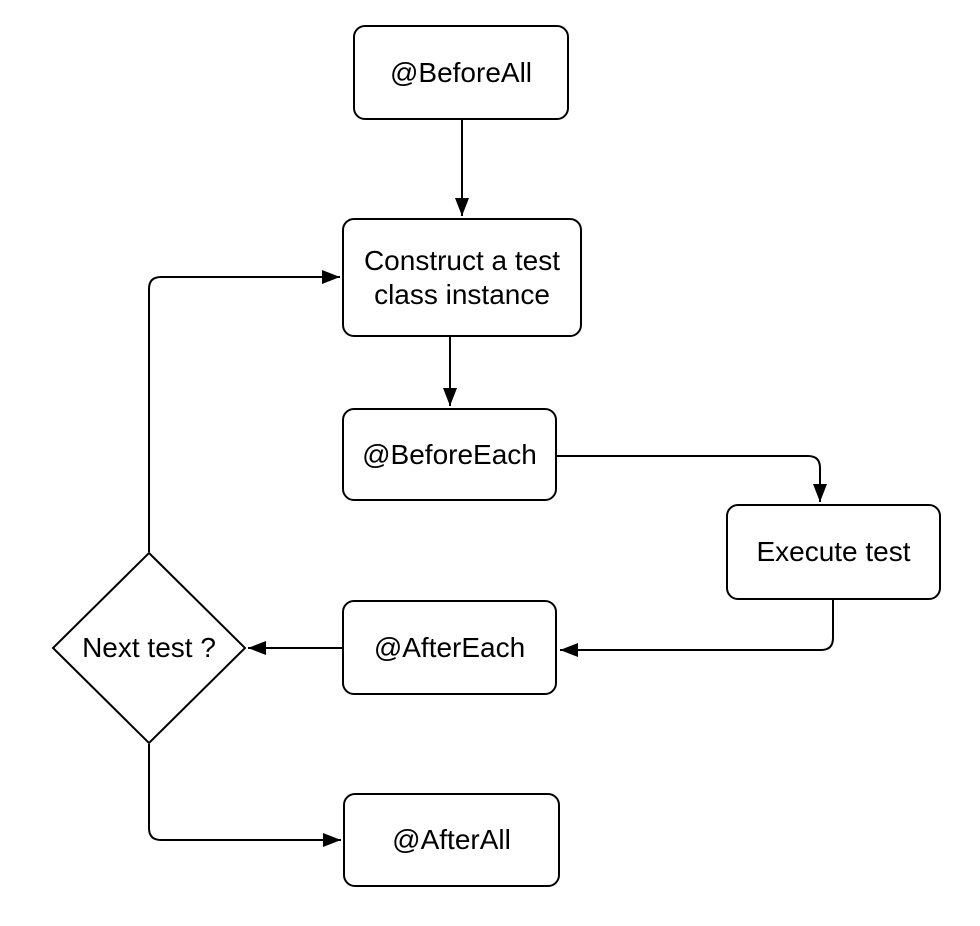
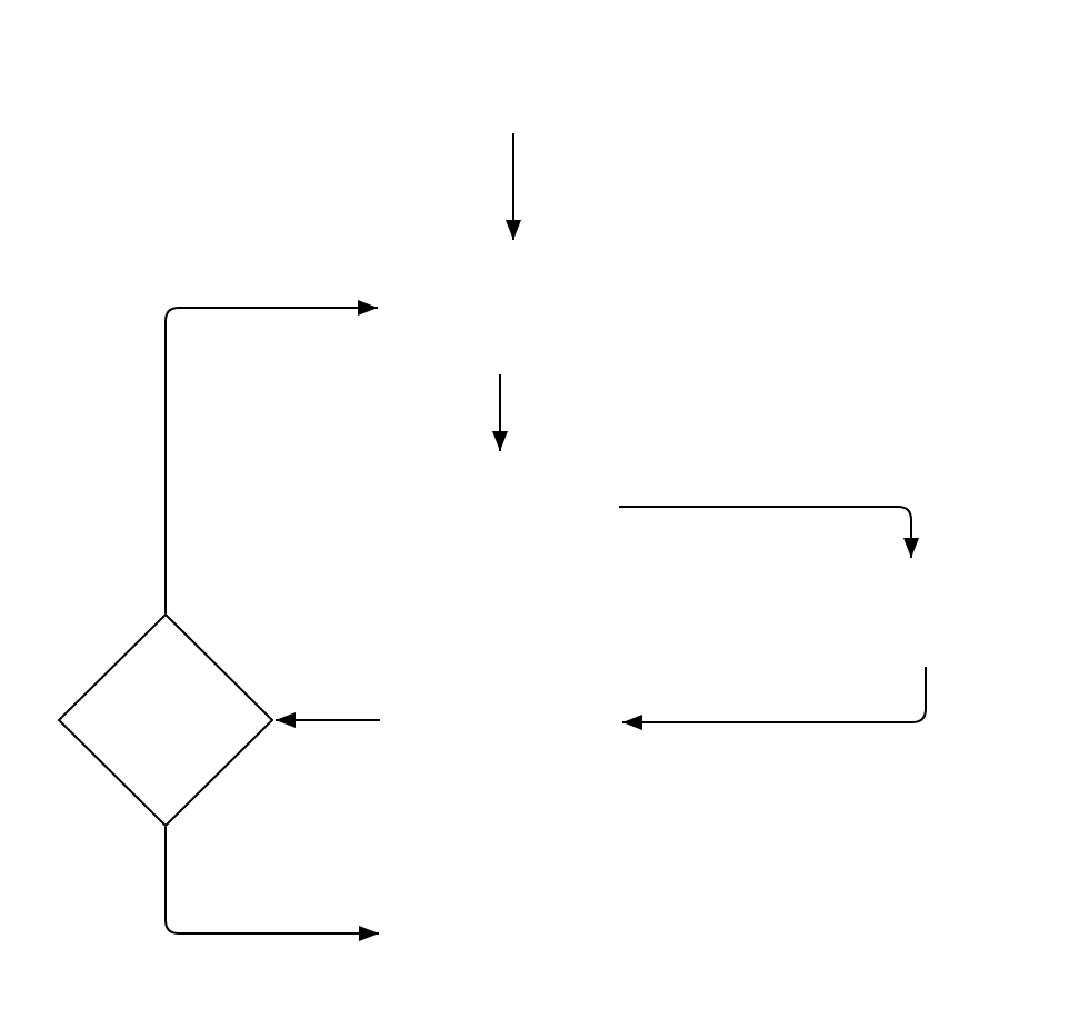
- @BeforeAll
- Construct a test class instance
- @BeforeEach
- Execute test
- @AfterEach
- Next test ?
- @AfterAll
